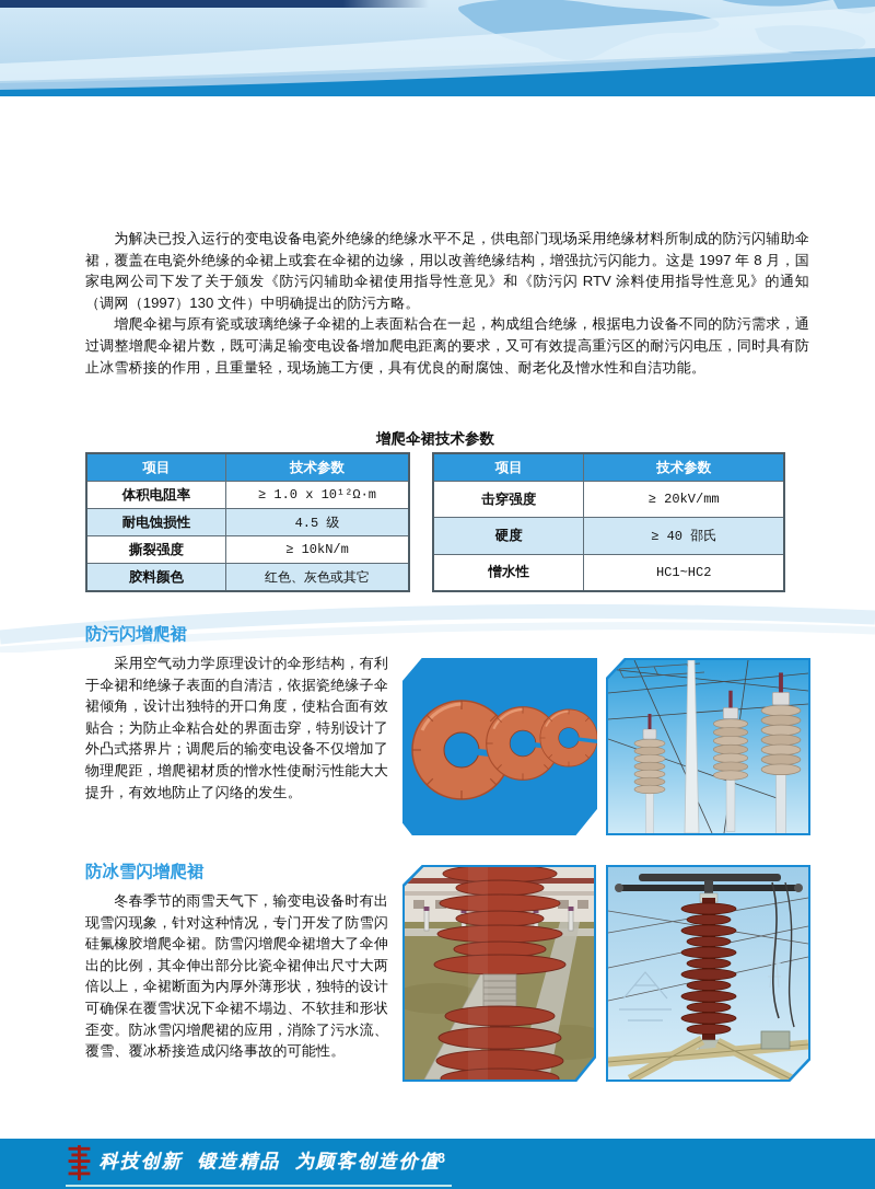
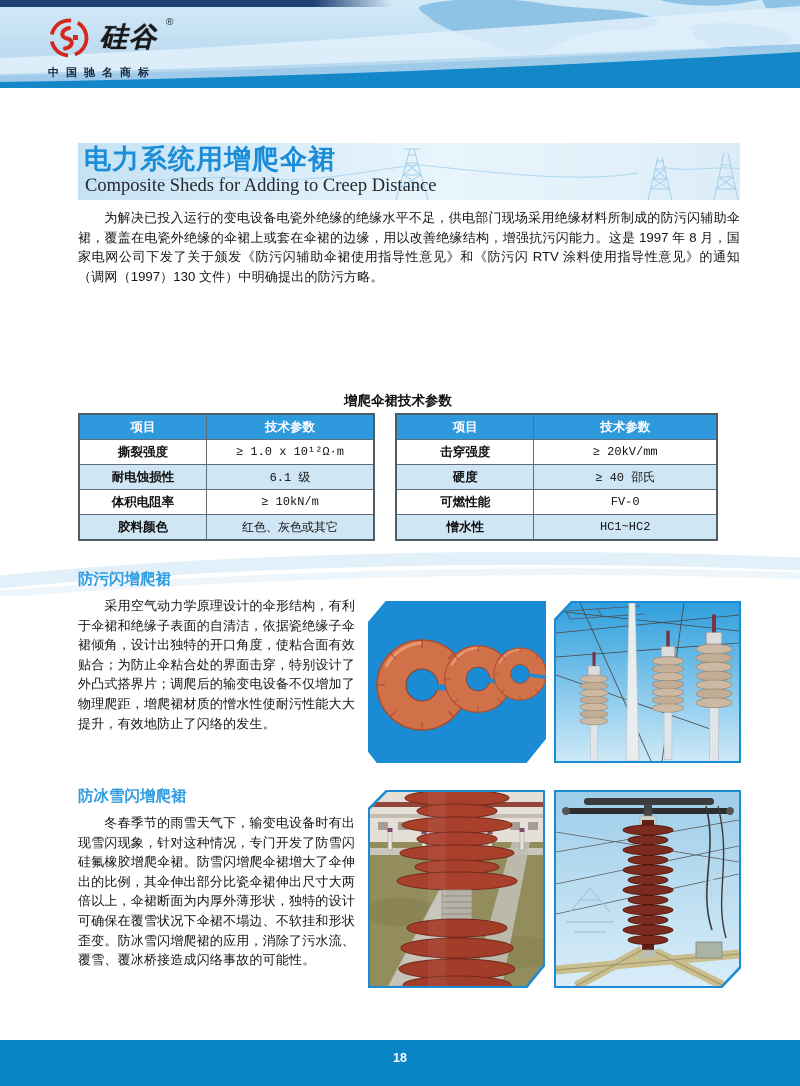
+ 硅谷
+ ®
+ 中国驰名商标
+ 电力系统用增爬伞裙
+ Composite Sheds for Adding to Creep Distance
  为解决已投入运行的变电设备电瓷外绝缘的绝缘水平不足，供电部门现场采用绝缘材料所制成的防污闪辅助伞裙，覆盖在电瓷外绝缘的伞裙上或套在伞裙的边缘，用以改善绝缘结构，增强抗污闪能力。这是 1997 年 8 月，国家电网公司下发了关于颁发《防污闪辅助伞裙使用指导性意见》和《防污闪 RTV 涂料使用指导性意见》的通知（调网（1997）130 文件）中明确提出的防污方略。
- 增爬伞裙与原有瓷或玻璃绝缘子伞裙的上表面粘合在一起，构成组合绝缘，根据电力设备不同的防污需求，通过调整增爬伞裙片数，既可满足输变电设备增加爬电距离的要求，又可有效提高重污区的耐污闪电压，同时具有防止冰雪桥接的作用，且重量轻，现场施工方便，具有优良的耐腐蚀、耐老化及憎水性和自洁功能。
  增爬伞裙技术参数
  项目	技术参数
- 体积电阻率	≥ 1.0 x 10¹²Ω·m
+ 撕裂强度	≥ 1.0 x 10¹²Ω·m
- 耐电蚀损性	4.5 级
+ 耐电蚀损性	6.1 级
- 撕裂强度	≥ 10kN/m
+ 体积电阻率	≥ 10kN/m
  胶料颜色	红色、灰色或其它
  项目	技术参数
  击穿强度	≥ 20kV/mm
  硬度	≥ 40 邵氏
+ 可燃性能	FV-0
  憎水性	HC1~HC2
  防污闪增爬裙
  采用空气动力学原理设计的伞形结构，有利于伞裙和绝缘子表面的自清洁，依据瓷绝缘子伞裙倾角，设计出独特的开口角度，使粘合面有效贴合；为防止伞粘合处的界面击穿，特别设计了外凸式搭界片；调爬后的输变电设备不仅增加了物理爬距，增爬裙材质的憎水性使耐污性能大大提升，有效地防止了闪络的发生。
  防冰雪闪增爬裙
  冬春季节的雨雪天气下，输变电设备时有出现雪闪现象，针对这种情况，专门开发了防雪闪硅氟橡胶增爬伞裙。防雪闪增爬伞裙增大了伞伸出的比例，其伞伸出部分比瓷伞裙伸出尺寸大两倍以上，伞裙断面为内厚外薄形状，独特的设计可确保在覆雪状况下伞裙不塌边、不软挂和形状歪变。防冰雪闪增爬裙的应用，消除了污水流、覆雪、覆冰桥接造成闪络事故的可能性。
- 科技创新 锻造精品 为顾客创造价值
  18
